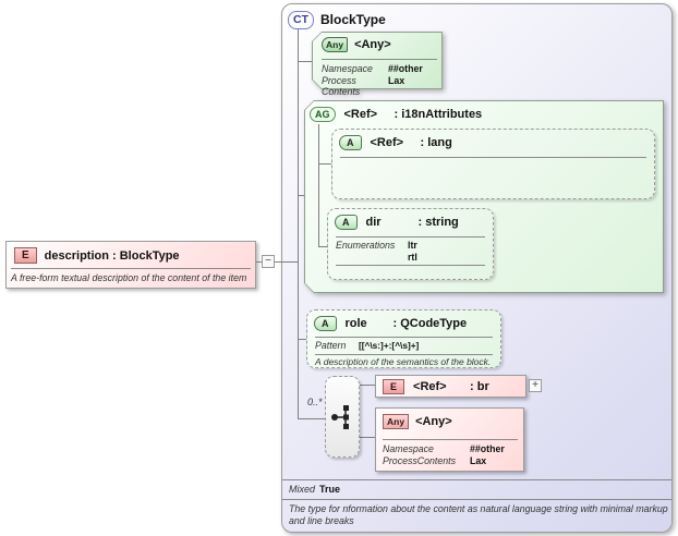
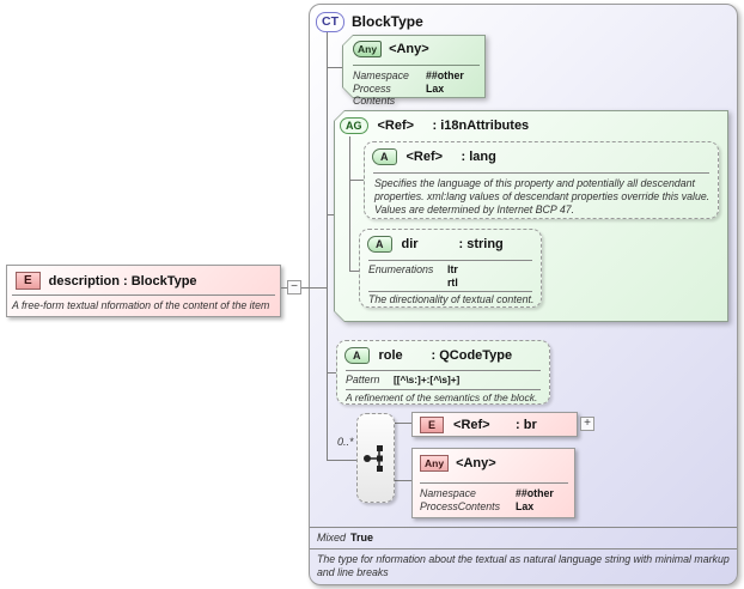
  −
  E
  description : BlockType
- A free-form textual description of the content of the item
+ A free-form textual nformation of the content of the item
  CT
  BlockType
  Any
  <Any>
  Namespace
  ##other
  Process Contents
  Lax
  AG
  <Ref>
  : i18nAttributes
  A
  <Ref>
  : lang
+ Specifies the language of this property and potentially all descendant properties. xml:lang values of descendant properties override this value. Values are determined by Internet BCP 47.
  A
  dir
  : string
  Enumerations
  ltr
  rtl
+ The directionality of textual content.
  A
  role
  : QCodeType
  Pattern
  [[^\s:]+:[^\s]+]
- A description of the semantics of the block.
+ A refinement of the semantics of the block.
  0..*
  E
  <Ref>
  : br
  +
  Any
  <Any>
  Namespace
  ##other
  ProcessContents
  Lax
  Mixed
  True
- The type for nformation about the content as natural language string with minimal markup and line breaks
+ The type for nformation about the textual as natural language string with minimal markup and line breaks
